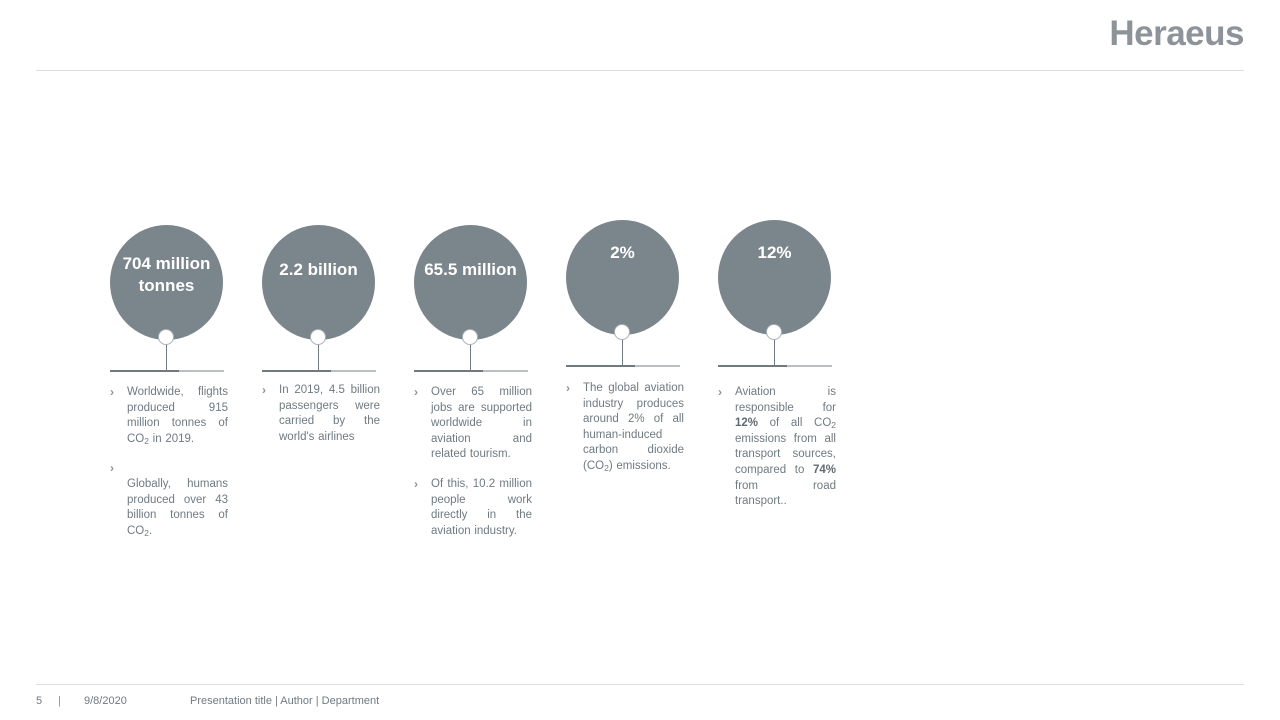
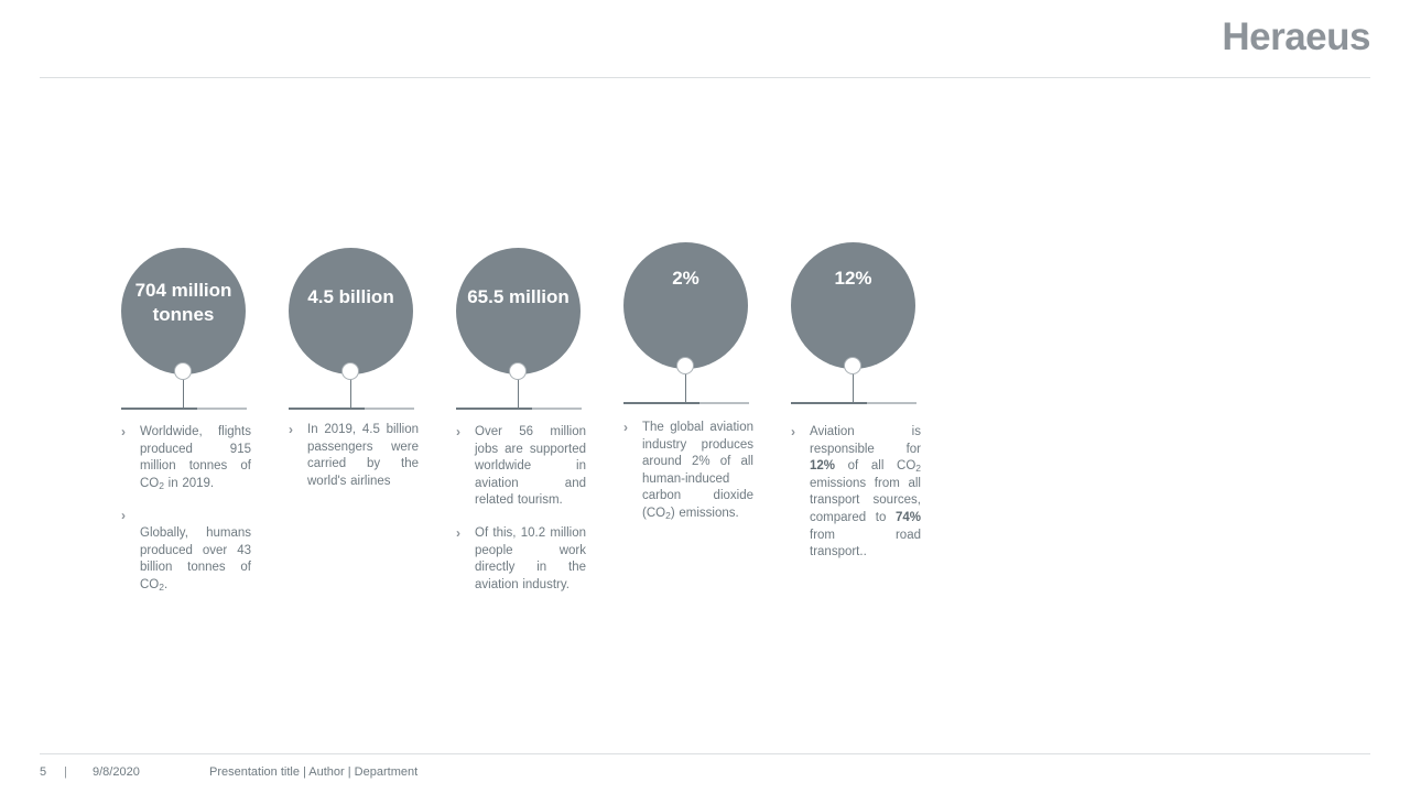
  Heraeus
  704 million tonnes
  ›
  Worldwide, flights produced 915 million tonnes of CO2 in 2019.
  ›
  Globally, humans produced over 43 billion tonnes of CO2.
- 2.2 billion
+ 4.5 billion
  ›
  In 2019, 4.5 billion passengers were carried by the world's airlines
  65.5 million
  ›
- Over 65 million jobs are supported worldwide in aviation and related tourism.
+ Over 56 million jobs are supported worldwide in aviation and related tourism.
  ›
  Of this, 10.2 million people work directly in the aviation industry.
  2%
  ›
  The global aviation industry produces around 2% of all human-induced carbon dioxide (CO2) emissions.
  12%
  ›
  Aviation is responsible for 12% of all CO2 emissions from all transport sources, compared to 74% from road transport..
  5
  |
  9/8/2020
  Presentation title | Author | Department
